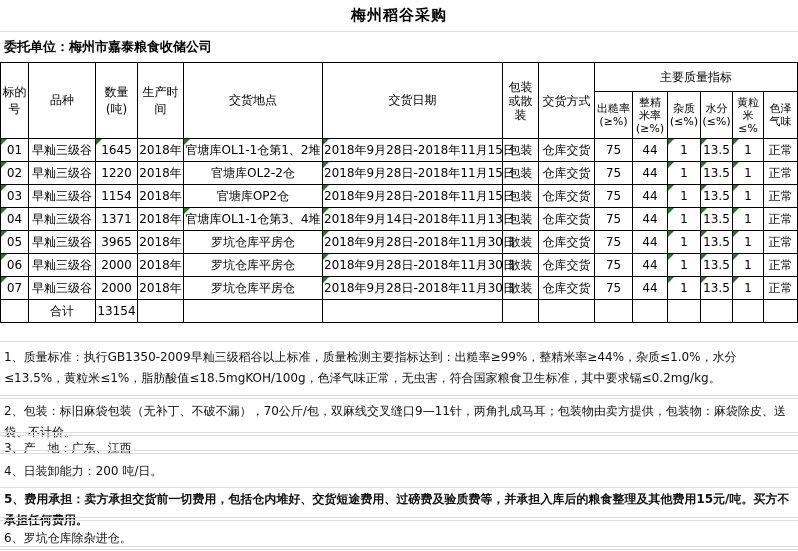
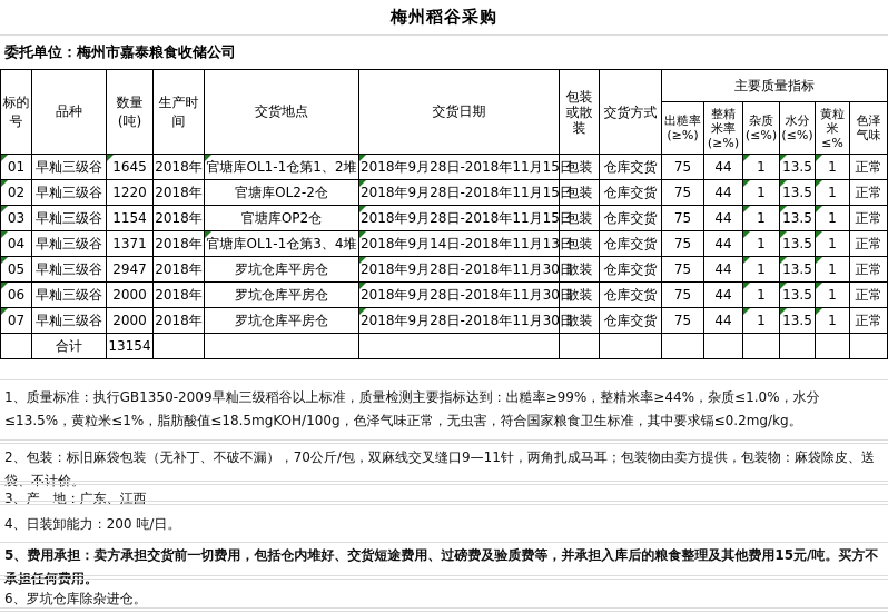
  梅州稻谷采购
  委托单位：梅州市嘉泰粮食收储公司
  标的号	品种	数量(吨)	生产时间	交货地点	交货日期	包装或散装	交货方式	主要质量指标
  出糙率(≥%)	整精米率(≥%)	杂质(≤%)	水分(≤%)	黄粒米≤%	色泽气味
  01	早籼三级谷	1645	2018年	官塘库OL1-1仓第1、2堆	2018年9月28日-2018年11月15日	包装	仓库交货	75	44	1	13.5	1	正常
  02	早籼三级谷	1220	2018年	官塘库OL2-2仓	2018年9月28日-2018年11月15日	包装	仓库交货	75	44	1	13.5	1	正常
  03	早籼三级谷	1154	2018年	官塘库OP2仓	2018年9月28日-2018年11月15日	包装	仓库交货	75	44	1	13.5	1	正常
  04	早籼三级谷	1371	2018年	官塘库OL1-1仓第3、4堆	2018年9月14日-2018年11月13日	包装	仓库交货	75	44	1	13.5	1	正常
- 05	早籼三级谷	3965	2018年	罗坑仓库平房仓	2018年9月28日-2018年11月30日	散装	仓库交货	75	44	1	13.5	1	正常
+ 05	早籼三级谷	2947	2018年	罗坑仓库平房仓	2018年9月28日-2018年11月30日	散装	仓库交货	75	44	1	13.5	1	正常
  06	早籼三级谷	2000	2018年	罗坑仓库平房仓	2018年9月28日-2018年11月30日	散装	仓库交货	75	44	1	13.5	1	正常
  07	早籼三级谷	2000	2018年	罗坑仓库平房仓	2018年9月28日-2018年11月30日	散装	仓库交货	75	44	1	13.5	1	正常
  	合计	13154
  1、质量标准：执行GB1350-2009早籼三级稻谷以上标准，质量检测主要指标达到：出糙率≥99%，整精米率≥44%，杂质≤1.0%，水分≤13.5%，黄粒米≤1%，脂肪酸值≤18.5mgKOH/100g，色泽气味正常，无虫害，符合国家粮食卫生标准，其中要求镉≤0.2mg/kg。
  2、包装：标旧麻袋包装（无补丁、不破不漏），70公斤/包，双麻线交叉缝口9—11针，两角扎成马耳；包装物由卖方提供，包装物：麻袋除皮、送
  3、产 地：广东、江西
  4、日装卸能力：200 吨/日。
  5、费用承担：卖方承担交货前一切费用，包括仓内堆好、交货短途费用、过磅费及验质费等，并承担入库后的粮食整理及其他费用15元/吨。买方不
  6、罗坑仓库除杂进仓。
